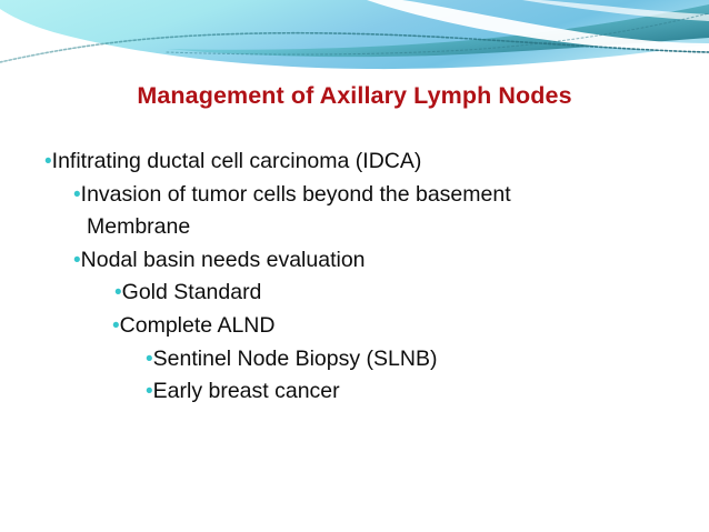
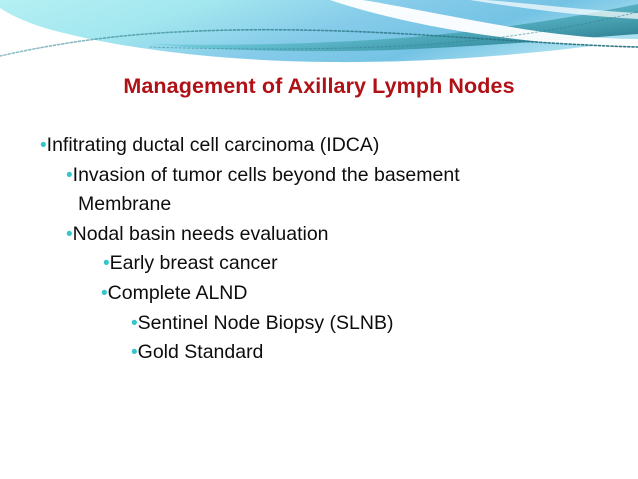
  Management of Axillary Lymph Nodes
  •Infitrating ductal cell carcinoma (IDCA)
  •Invasion of tumor cells beyond the basement
  Membrane
  •Nodal basin needs evaluation
- • Gold Standard
+ •Early breast cancer
  •Complete ALND
  •Sentinel Node Biopsy (SLNB)
- •Early breast cancer
+ • Gold Standard
